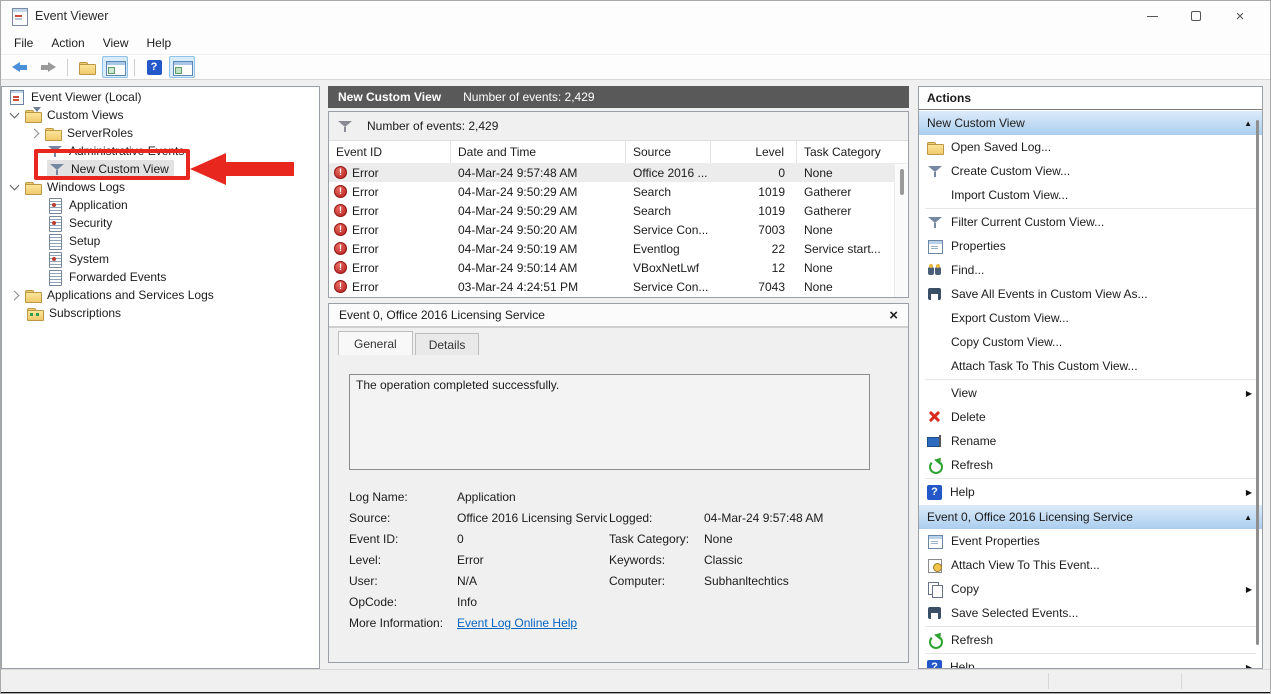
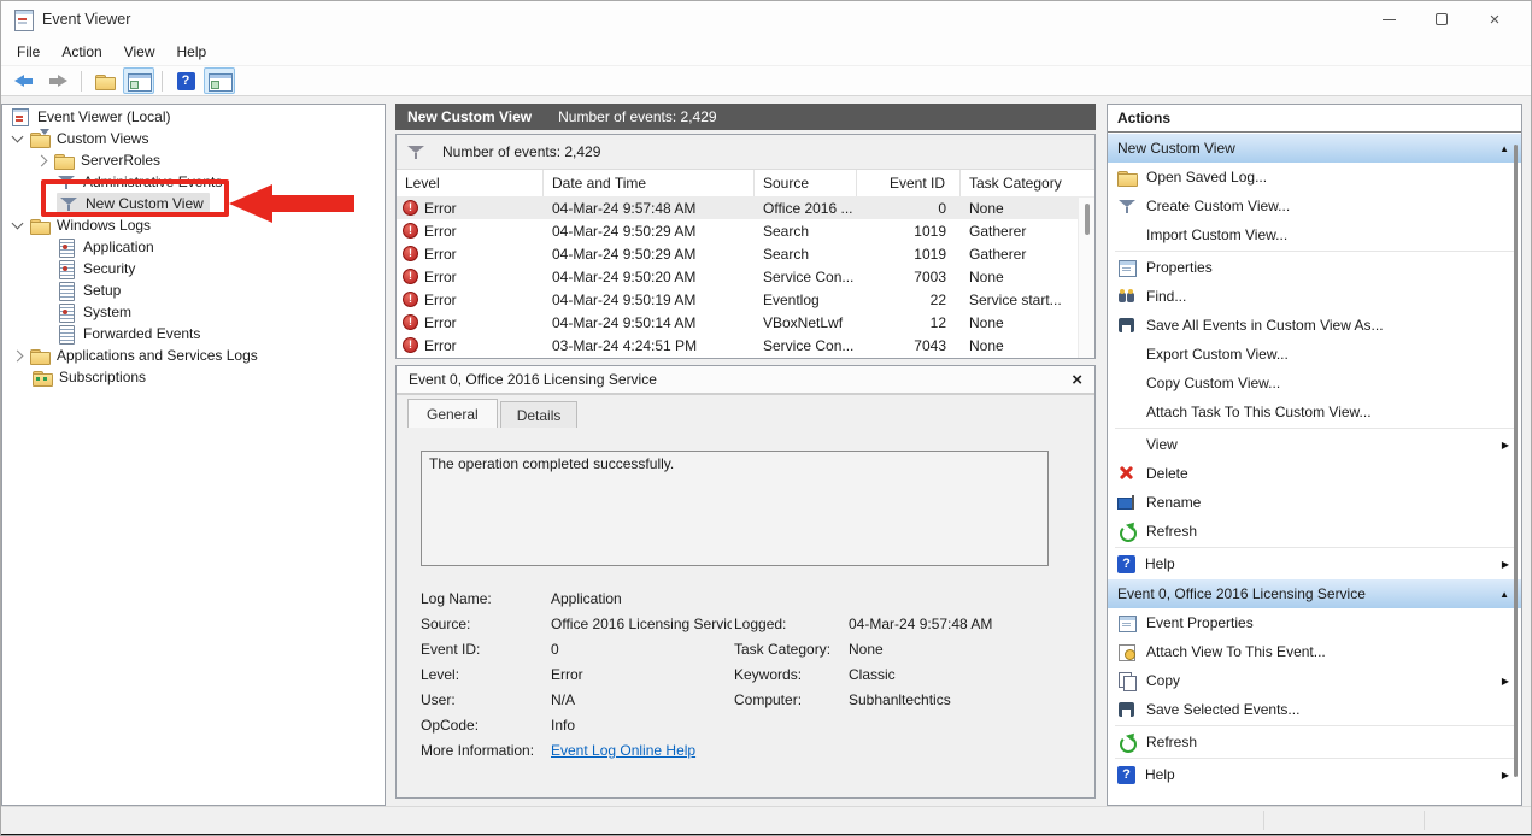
  Event Viewer
  ×
  File
  Action
  View
  Help
  Event Viewer (Local)
  Custom Views
  ServerRoles
  Administrative Events
  New Custom View
  Windows Logs
  Application
  Security
  Setup
  System
  Forwarded Events
  Applications and Services Logs
  Subscriptions
  New Custom View
  Number of events: 2,429
  Number of events: 2,429
- Event ID
+ Level
  Date and Time
  Source
- Level
+ Event ID
  Task Category
  Error
  04-Mar-24 9:57:48 AM
  Office 2016 ...
  0
  None
  Error
  04-Mar-24 9:50:29 AM
  Search
  1019
  Gatherer
  Error
  04-Mar-24 9:50:29 AM
  Search
  1019
  Gatherer
  Error
  04-Mar-24 9:50:20 AM
  Service Con...
  7003
  None
  Error
  04-Mar-24 9:50:19 AM
  Eventlog
  22
  Service start...
  Error
  04-Mar-24 9:50:14 AM
  VBoxNetLwf
  12
  None
  Error
  03-Mar-24 4:24:51 PM
  Service Con...
  7043
  None
  Event 0, Office 2016 Licensing Service
  ×
  General
  Details
  The operation completed successfully.
  Log Name:
  Application
  Source:
  Office 2016 Licensing Servic
  Logged:
  04-Mar-24 9:57:48 AM
  Event ID:
  0
  Task Category:
  None
  Level:
  Error
  Keywords:
  Classic
  User:
  N/A
  Computer:
  Subhanltechtics
  OpCode:
  Info
  More Information:
  Event Log Online Help
  Actions
  New Custom View
  ▲
  Open Saved Log...
  Create Custom View...
  Import Custom View...
- Filter Current Custom View...
  Properties
  Find...
  Save All Events in Custom View As...
  Export Custom View...
  Copy Custom View...
  Attach Task To This Custom View...
  View
  ▶
  Delete
  Rename
  Refresh
  Help
  ▶
  Event 0, Office 2016 Licensing Service
  ▲
  Event Properties
  Attach View To This Event...
  Copy
  ▶
  Save Selected Events...
  Refresh
  Help
  ▶
